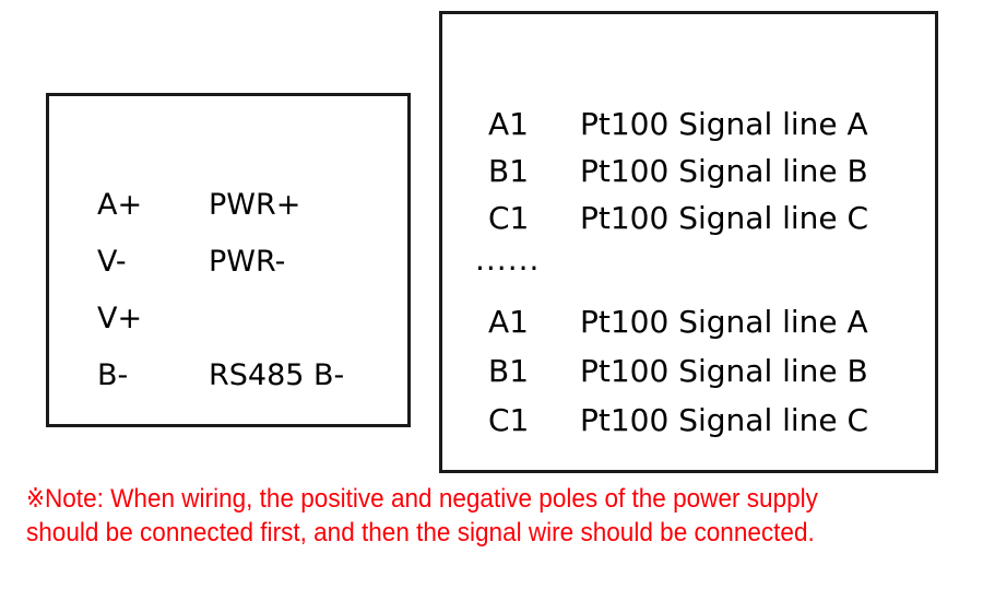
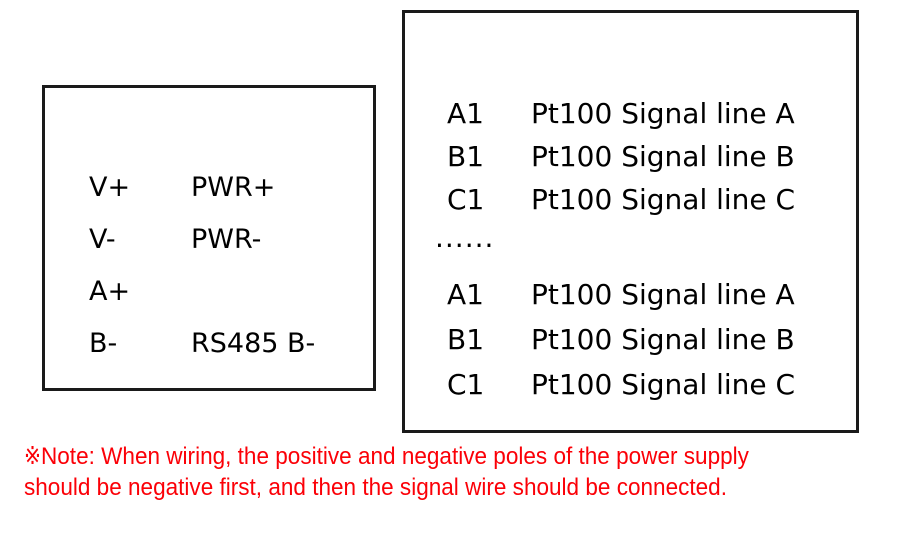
- A+
+ V+
  PWR+
  V-
  PWR-
- V+
+ A+
  B-
  RS485 B-
  A1
  Pt100 Signal line A
  B1
  Pt100 Signal line B
  C1
  Pt100 Signal line C
  ......
  A1
  Pt100 Signal line A
  B1
  Pt100 Signal line B
  C1
  Pt100 Signal line C
- ※Note: When wiring, the positive and negative poles of the power supply should be connected first, and then the signal wire should be connected.
+ ※Note: When wiring, the positive and negative poles of the power supply should be negative first, and then the signal wire should be connected.
